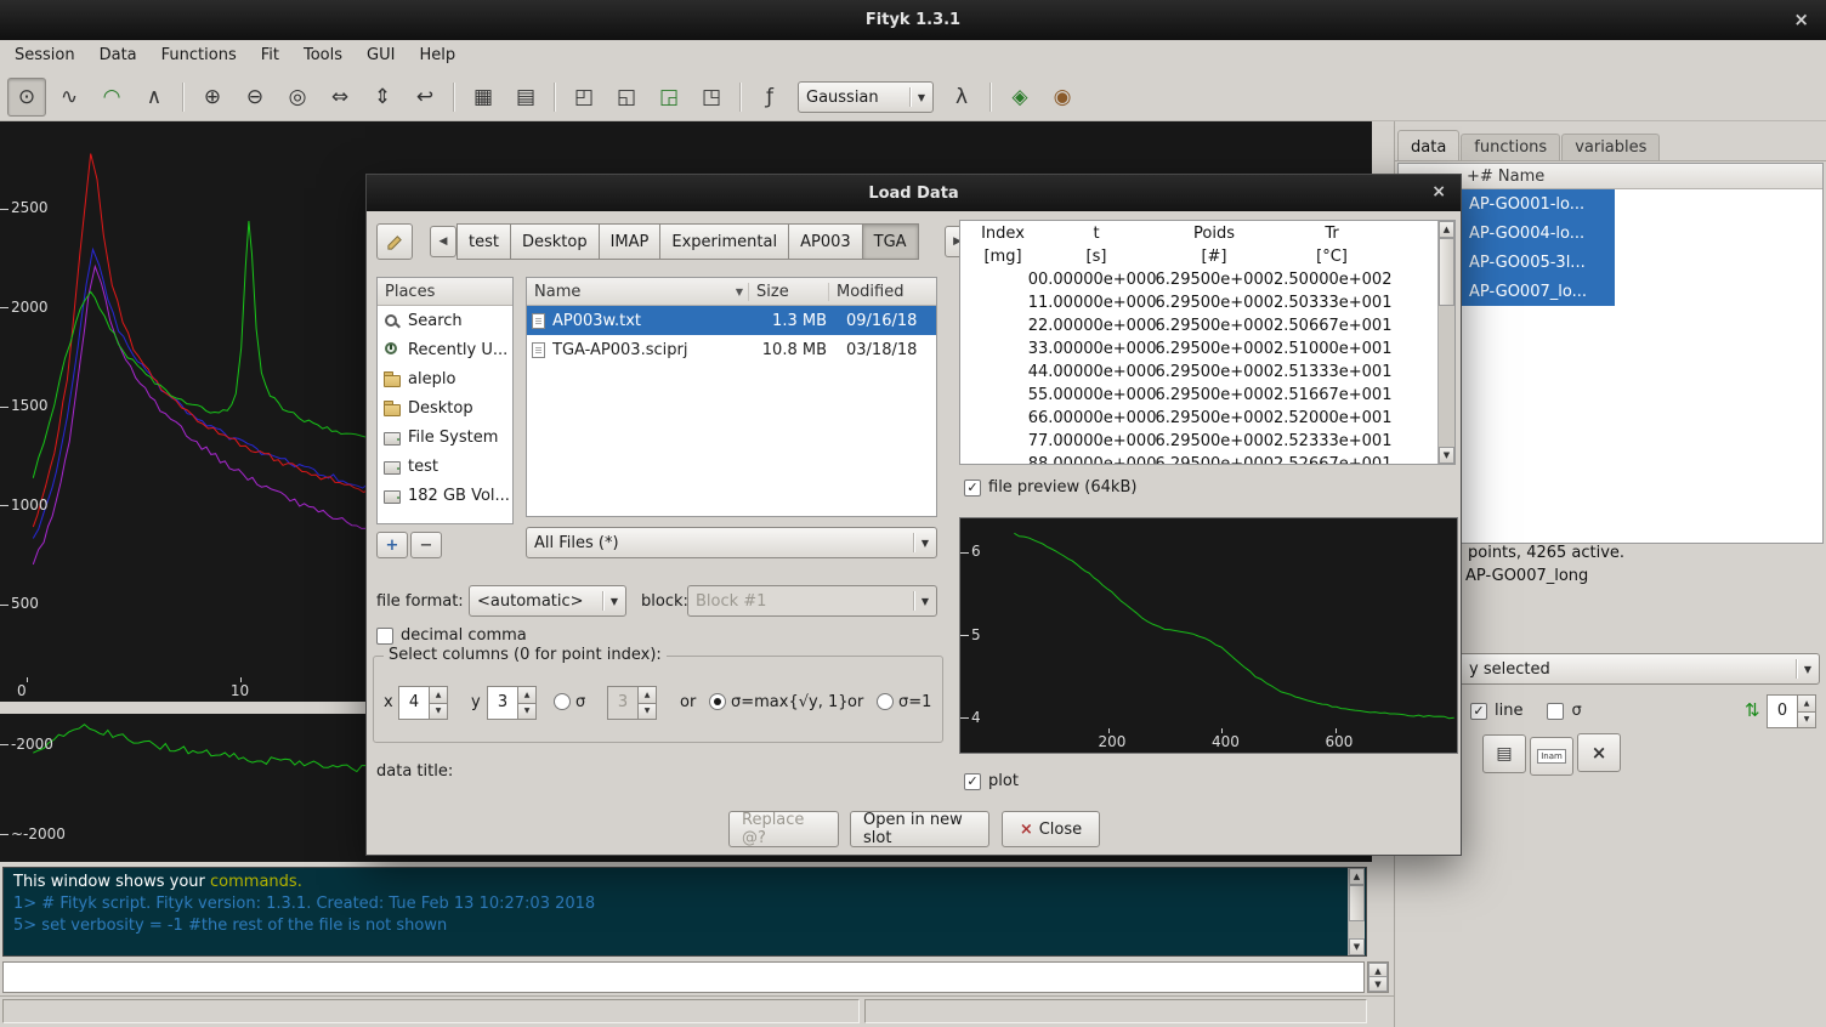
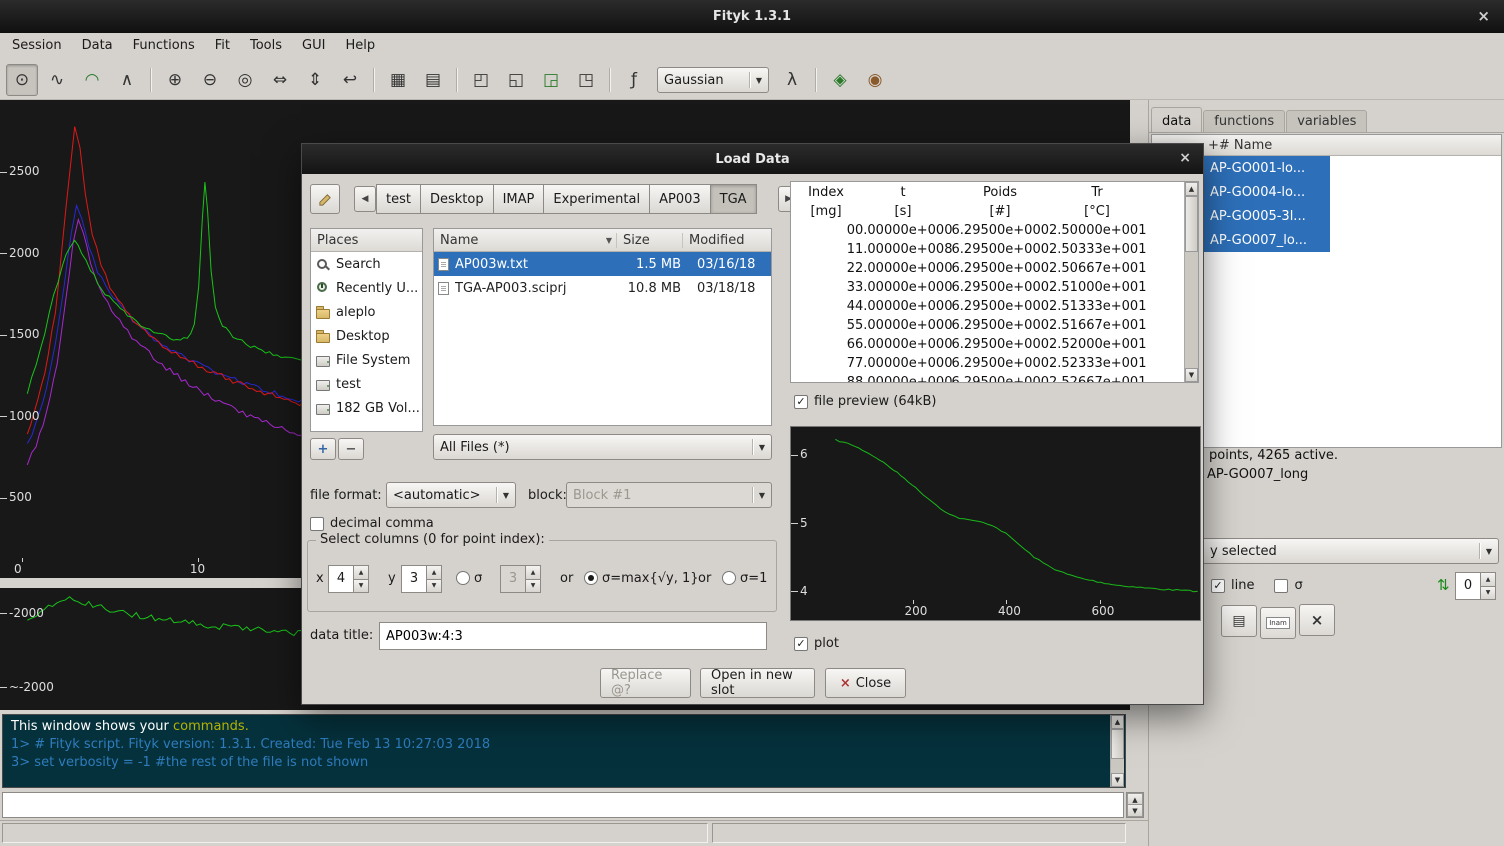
  Fityk 1.3.1
  ×
  Session
  Data
  Functions
  Fit
  Tools
  GUI
  Help
  ⊙
  ∿
  ◠
  ∧
  ⊕
  ⊖
  ◎
  ⇔
  ⇕
  ↩
  ▦
  ▤
  ◰
  ◱
  ◲
  ◳
  ƒ
  Gaussian
  ▼
  λ
  ◈
  ◉
  2500
  2000
  1500
  1000
  500
  0
  10
  -2000
  ~-2000
  This window shows your commands.
  1> # Fityk script. Fityk version: 1.3.1. Created: Tue Feb 13 10:27:03 2018
- 5> set verbosity = -1 #the rest of the file is not shown
+ 3> set verbosity = -1 #the rest of the file is not shown
  ▲
  ▼
  ▲
  ▼
  data
  functions
  variables
  +# Name
  AP-GO001-lo...
  AP-GO004-lo...
  AP-GO005-3l...
  AP-GO007_lo...
  points, 4265 active.
  AP-GO007_long
  y selected
  ▼
  ✓
  line
  σ
  ⇅
  0
  ▤
  Inam
  ×
  Load Data
  ×
  ◀
  test
  Desktop
  IMAP
  Experimental
  AP003
  TGA
  ▶
  Places
  Search
  Recently U...
  aleplo
  Desktop
  File System
  test
  182 GB Vol...
  +
  −
  Name
  ▼
  Size
  Modified
  AP003w.txt
- 1.3 MB
+ 1.5 MB
- 09/16/18
+ 03/16/18
  TGA-AP003.sciprj
  10.8 MB
  03/18/18
  All Files (*)
  ▼
  file format:
  <automatic>
  ▼
  block:
  Block #1
  ▼
  decimal comma
  Select columns (0 for point index):
  x
  4
  y
  3
  σ
  3
  or
  σ=max{√y, 1}
  or
  σ=1
  data title:
+ AP003w:4:3
  Index
  t
  Poids
  Tr
  [mg]
  [s]
  [#]
  [°C]
  0
  0.00000e+000
  6.29500e+000
- 2.50000e+002
+ 2.50000e+001
  1
- 1.00000e+000
+ 1.00000e+008
  6.29500e+000
  2.50333e+001
  2
  2.00000e+000
  6.29500e+000
  2.50667e+001
  3
  3.00000e+000
  6.29500e+000
  2.51000e+001
  4
  4.00000e+000
  6.29500e+000
  2.51333e+001
  5
  5.00000e+000
  6.29500e+000
  2.51667e+001
  6
  6.00000e+000
  6.29500e+000
  2.52000e+001
  7
  7.00000e+000
  6.29500e+000
  2.52333e+001
  ▲
  ▼
  ✓
  file preview (64kB)
  6
  5
  4
  200
  400
  600
  ✓
  plot
  Replace @?
  Open in new slot
  ×
  Close
